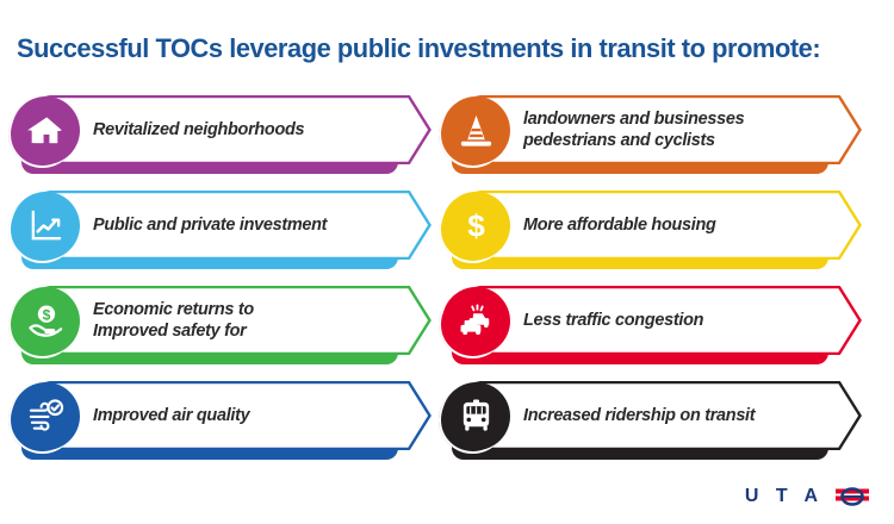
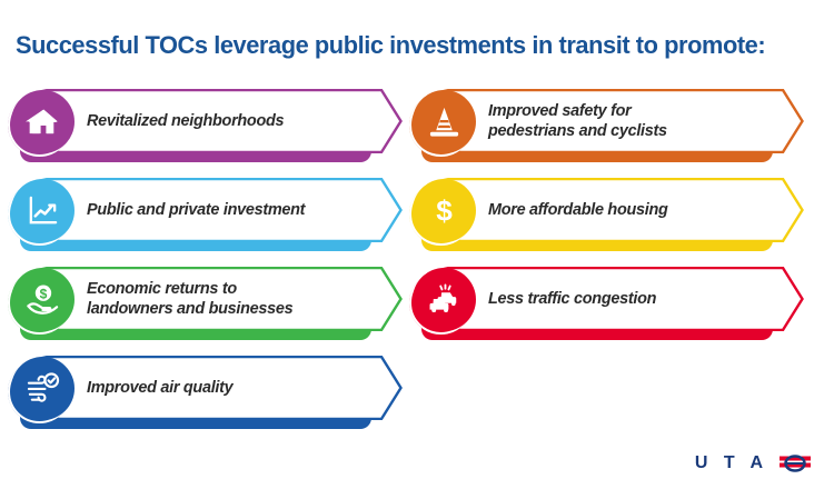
  Successful TOCs leverage public investments in transit to promote:
  Revitalized neighborhoods
- landowners and businesses
+ Improved safety for
  pedestrians and cyclists
  Public and private investment
  $
  More affordable housing
  $
  Economic returns to
- Improved safety for
+ landowners and businesses
  Less traffic congestion
  Improved air quality
- Increased ridership on transit
  U T A
